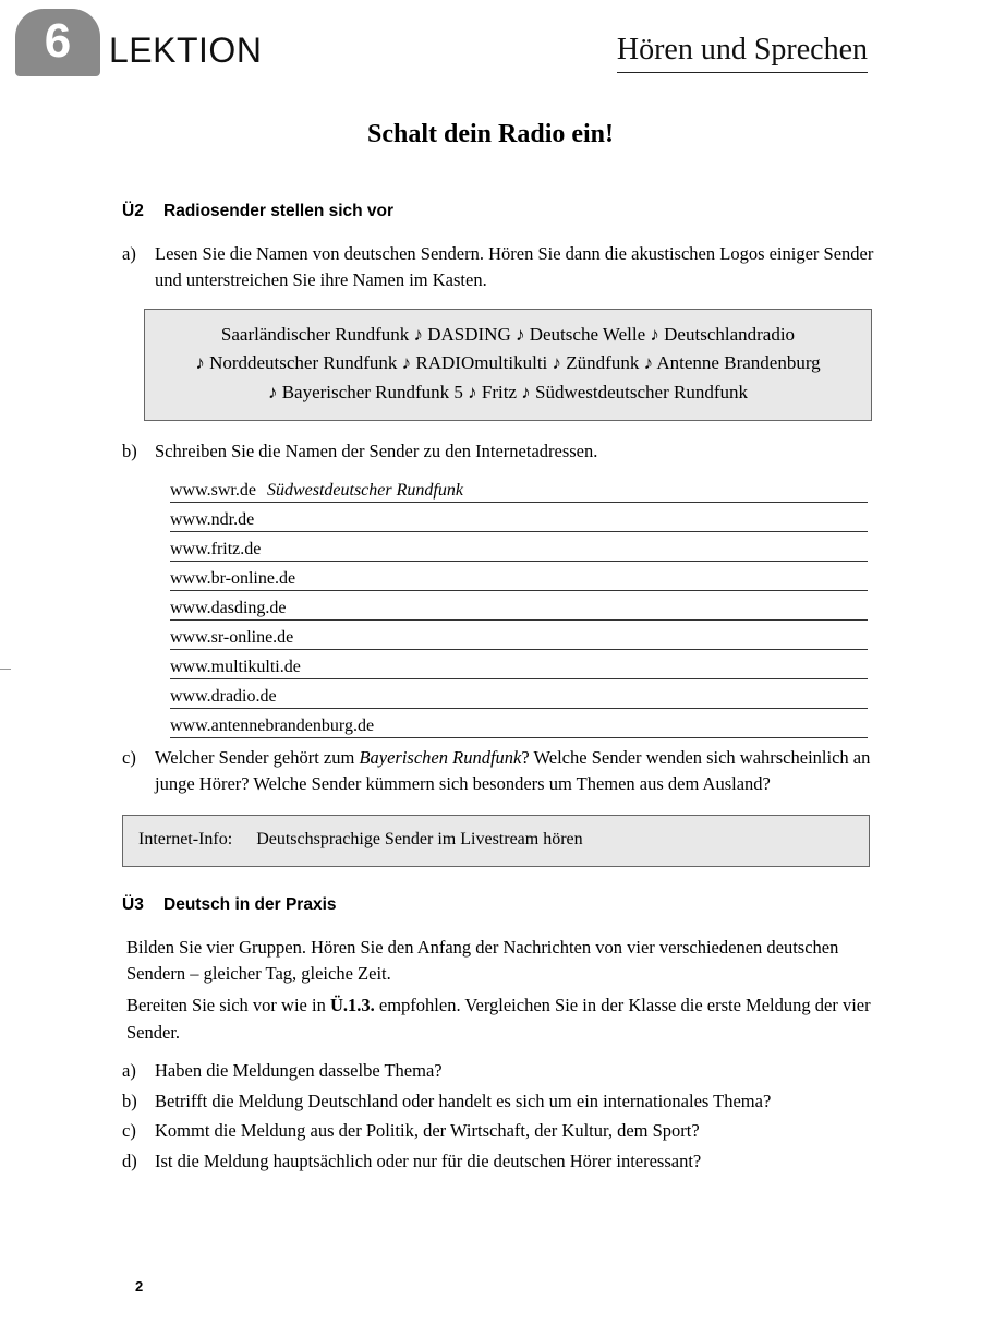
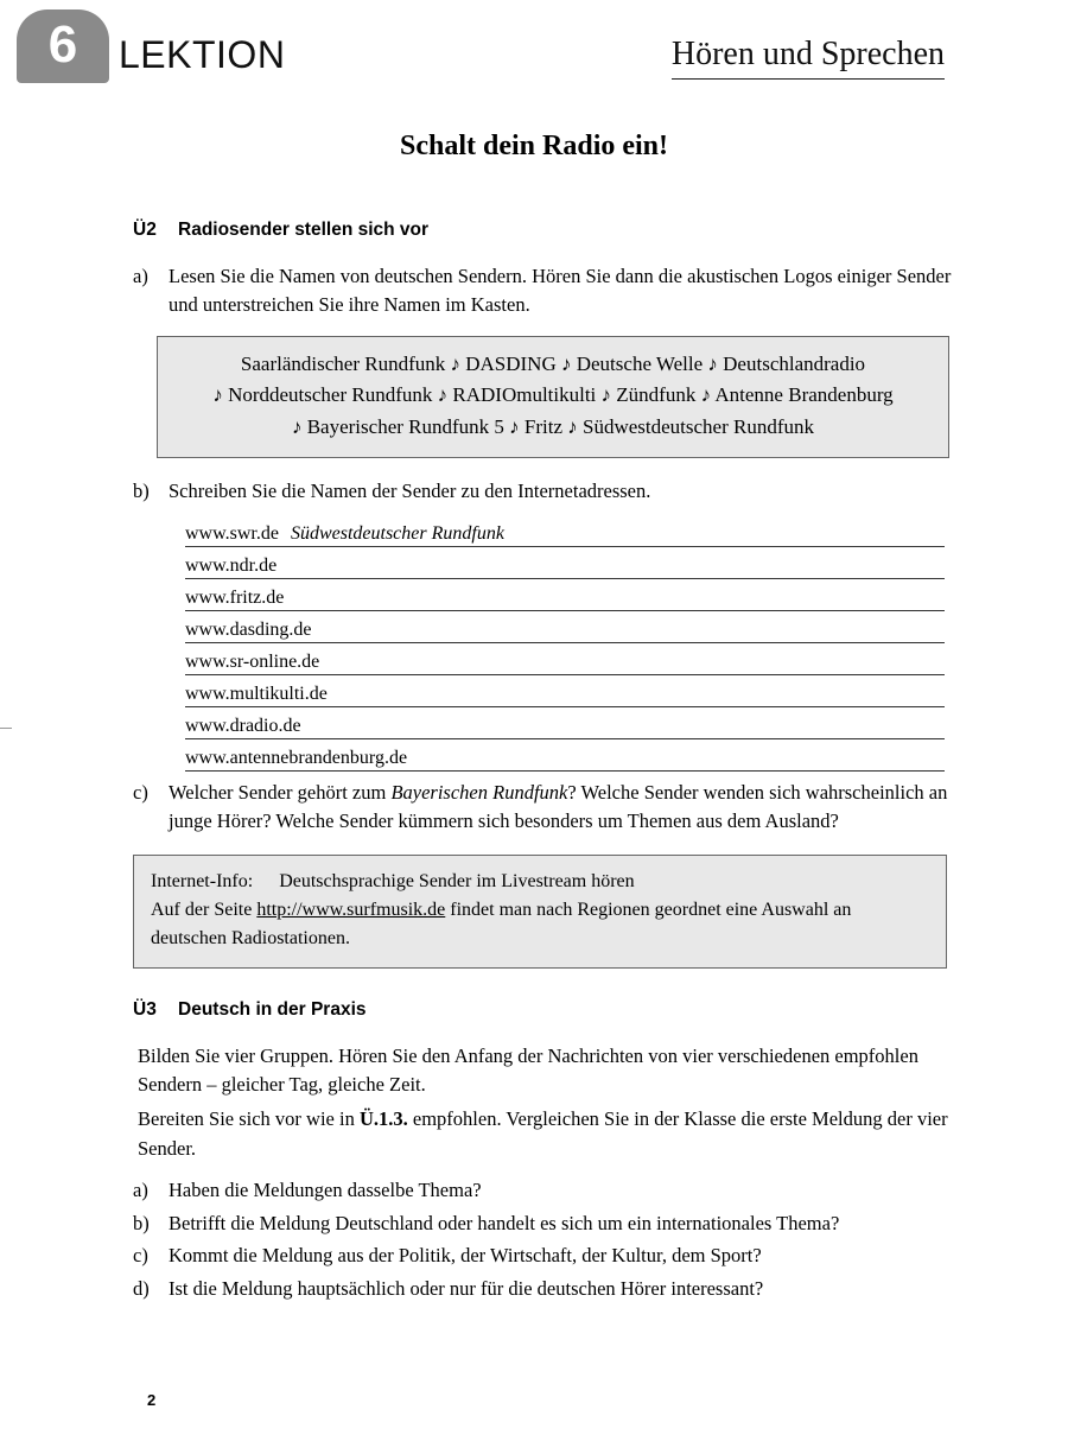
  6
  LEKTION
  Hören und Sprechen
  Schalt dein Radio ein!
  Ü2
  Radiosender stellen sich vor
  a)
  Lesen Sie die Namen von deutschen Sendern. Hören Sie dann die akustischen Logos einiger Sender und unterstreichen Sie ihre Namen im Kasten.
  Saarländischer Rundfunk ♪ DASDING ♪ Deutsche Welle ♪ Deutschlandradio
  ♪ Norddeutscher Rundfunk ♪ RADIOmultikulti ♪ Zündfunk ♪ Antenne Brandenburg
  ♪ Bayerischer Rundfunk 5 ♪ Fritz ♪ Südwestdeutscher Rundfunk
  b)
  Schreiben Sie die Namen der Sender zu den Internetadressen.
  www.swr.de
  Südwestdeutscher Rundfunk
  www.ndr.de
  www.fritz.de
- www.br-online.de
  www.dasding.de
  www.sr-online.de
  www.multikulti.de
  www.dradio.de
  www.antennebrandenburg.de
  c)
  Welcher Sender gehört zum Bayerischen Rundfunk? Welche Sender wenden sich wahrscheinlich an junge Hörer? Welche Sender kümmern sich besonders um Themen aus dem Ausland?
  Internet-Info:
  Deutschsprachige Sender im Livestream hören
+ Auf der Seite http://www.surfmusik.de findet man nach Regionen geordnet eine Auswahl an deutschen Radiostationen.
  Ü3
  Deutsch in der Praxis
- Bilden Sie vier Gruppen. Hören Sie den Anfang der Nachrichten von vier verschiedenen deutschen Sendern – gleicher Tag, gleiche Zeit.
+ Bilden Sie vier Gruppen. Hören Sie den Anfang der Nachrichten von vier verschiedenen empfohlen Sendern – gleicher Tag, gleiche Zeit.
  Bereiten Sie sich vor wie in Ü.1.3. empfohlen. Vergleichen Sie in der Klasse die erste Meldung der vier Sender.
  a)
  Haben die Meldungen dasselbe Thema?
  b)
  Betrifft die Meldung Deutschland oder handelt es sich um ein internationales Thema?
  c)
  Kommt die Meldung aus der Politik, der Wirtschaft, der Kultur, dem Sport?
  d)
  Ist die Meldung hauptsächlich oder nur für die deutschen Hörer interessant?
  2
